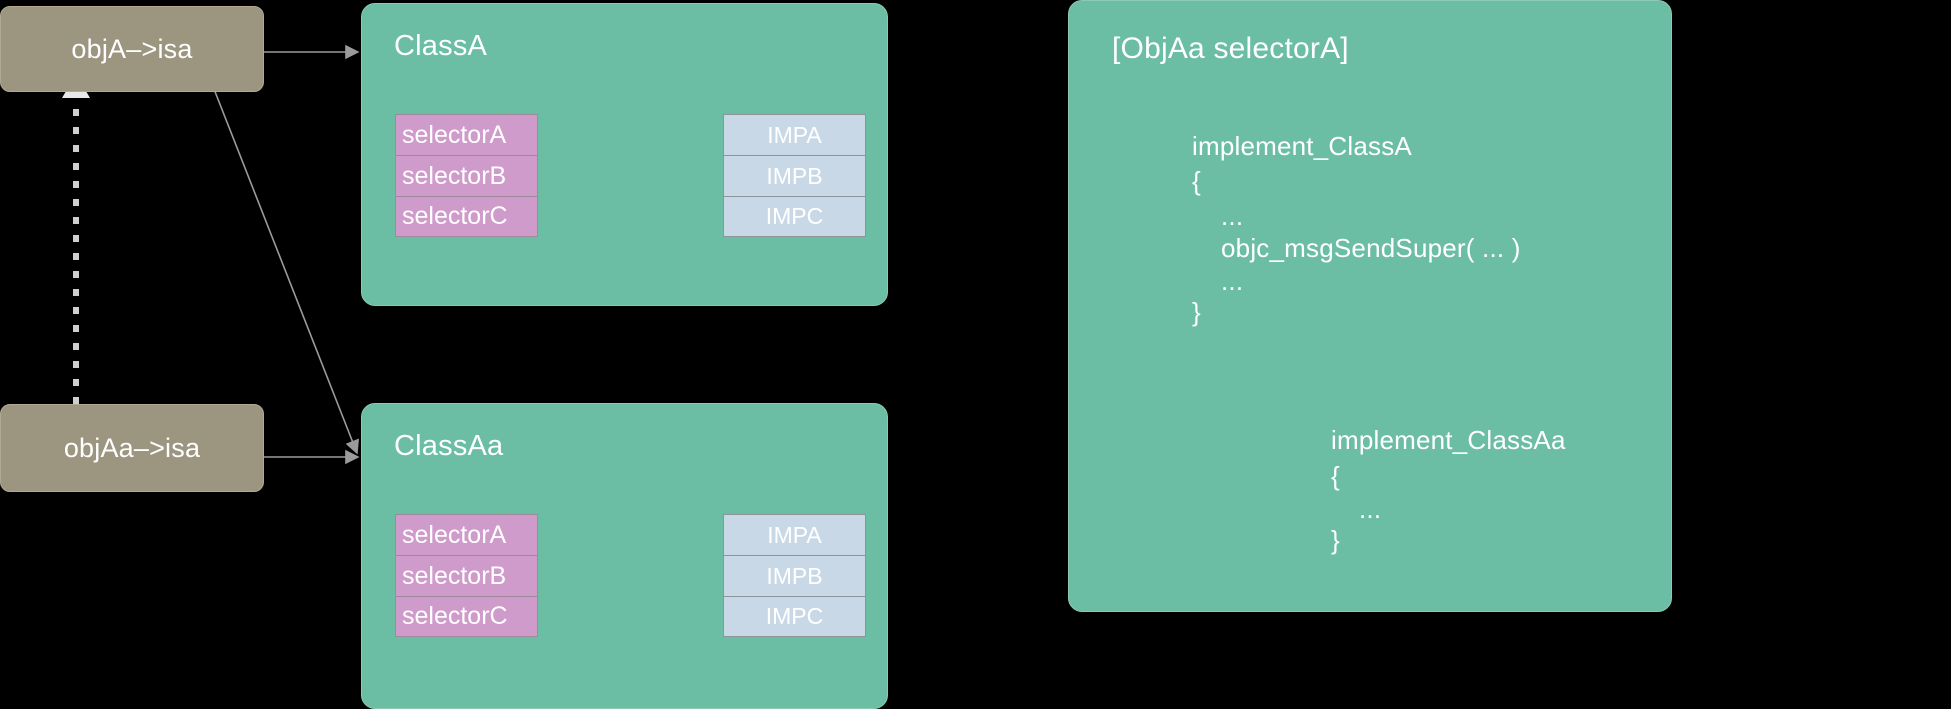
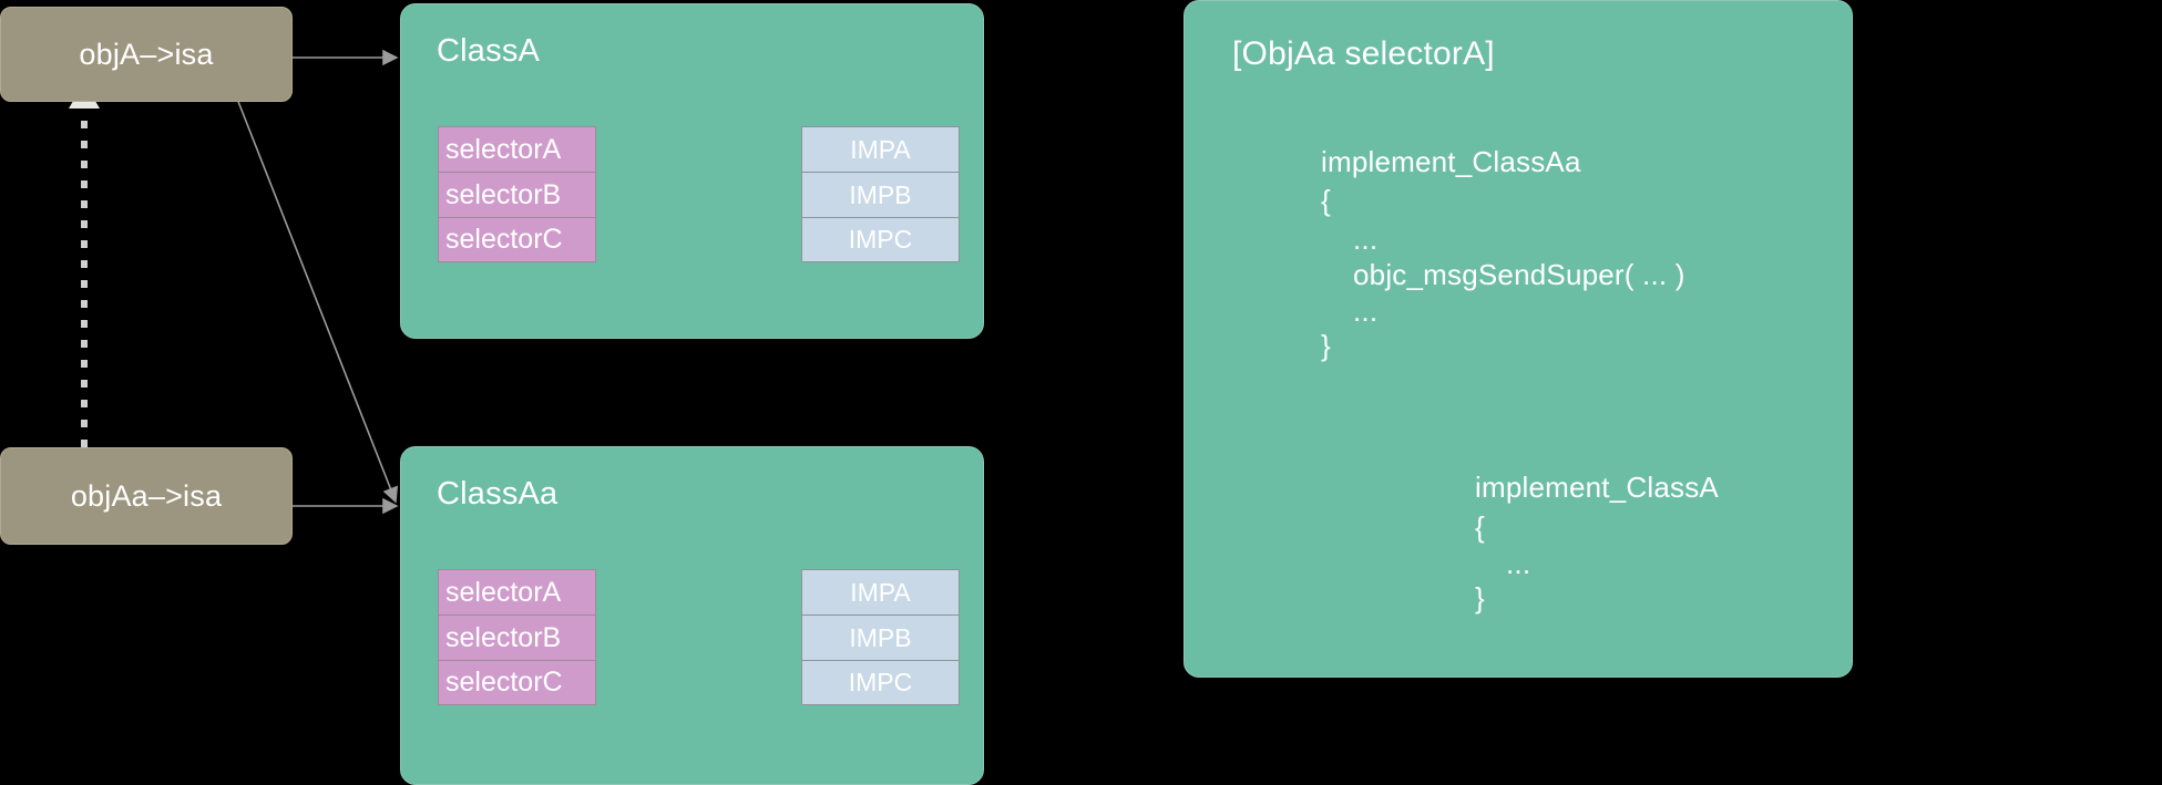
  objA–>isa
  objAa–>isa
  ClassA
  selectorA
  selectorB
  selectorC
  IMPA
  IMPB
  IMPC
  ClassAa
  selectorA
  selectorB
  selectorC
  IMPA
  IMPB
  IMPC
  [ObjAa selectorA]
- implement_ClassA
+ implement_ClassAa
  {
  ...
  objc_msgSendSuper( ... )
  ...
  }
- implement_ClassAa
+ implement_ClassA
  {
  ...
  }
